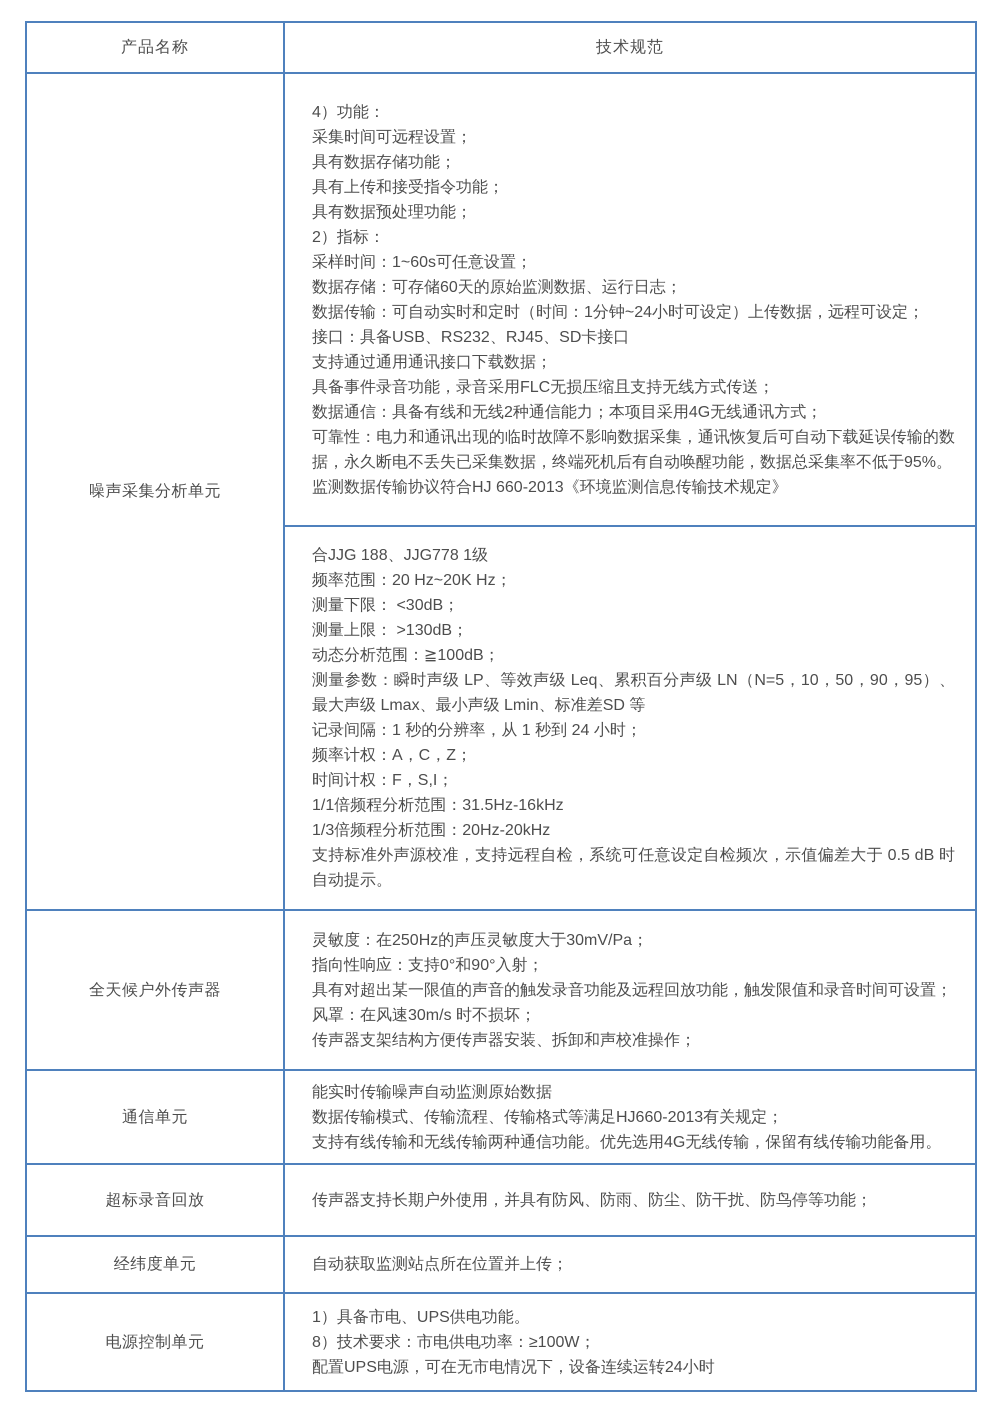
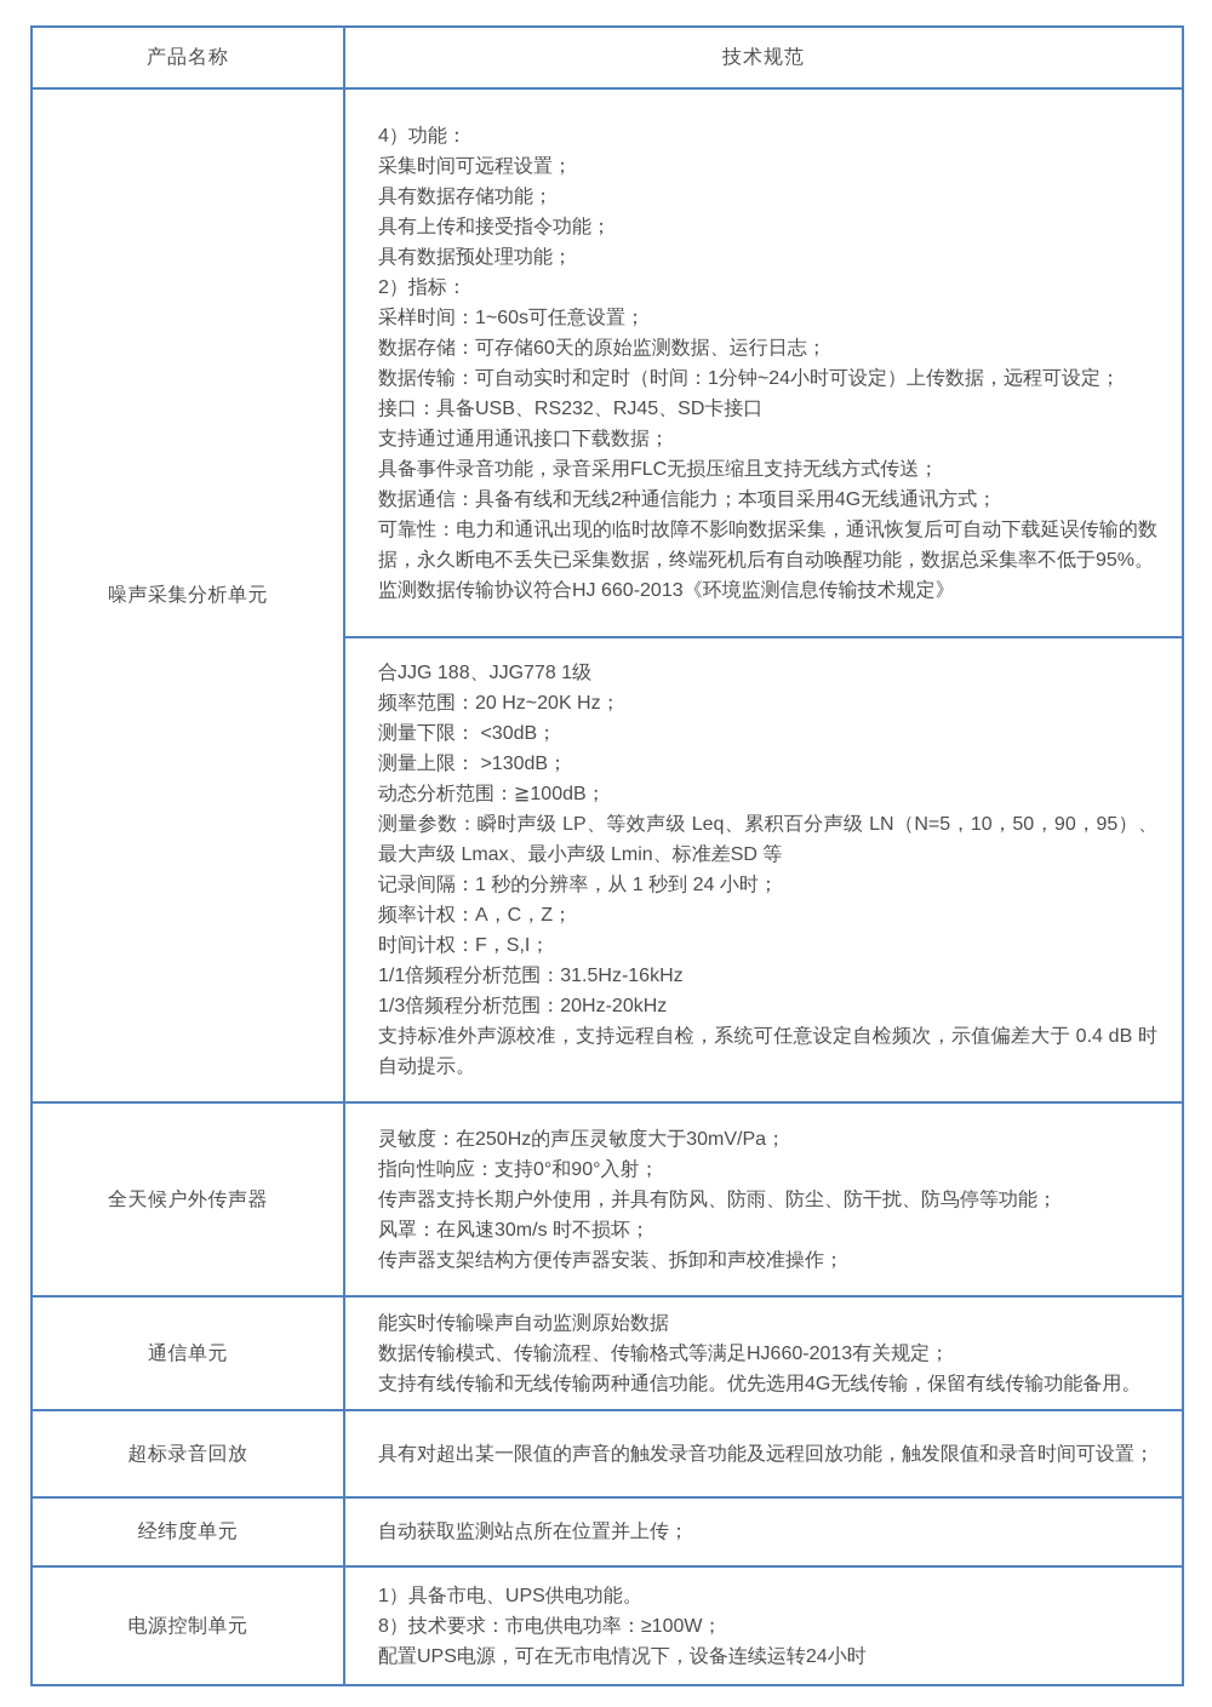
  产品名称	技术规范
  噪声采集分析单元	4）功能：采集时间可远程设置；具有数据存储功能；具有上传和接受指令功能；具有数据预处理功能；2）指标：采样时间：1~60s可任意设置；数据存储：可存储60天的原始监测数据、运行日志；数据传输：可自动实时和定时（时间：1分钟~24小时可设定）上传数据，远程可设定；接口：具备USB、RS232、RJ45、SD卡接口支持通过通用通讯接口下载数据；具备事件录音功能，录音采用FLC无损压缩且支持无线方式传送；数据通信：具备有线和无线2种通信能力；本项目采用4G无线通讯方式；可靠性：电力和通讯出现的临时故障不影响数据采集，通讯恢复后可自动下载延误传输的数据，永久断电不丢失已采集数据，终端死机后有自动唤醒功能，数据总采集率不低于95%。监测数据传输协议符合HJ 660-2013《环境监测信息传输技术规定》
- 合JJG 188、JJG778 1级频率范围：20 Hz~20K Hz；测量下限： <30dB；测量上限： >130dB；动态分析范围：≧100dB；测量参数：瞬时声级 LP、等效声级 Leq、累积百分声级 LN（N=5，10，50，90，95）、最大声级 Lmax、最小声级 Lmin、标准差SD 等记录间隔：1 秒的分辨率，从 1 秒到 24 小时；频率计权：A，C，Z；时间计权：F，S,I；1/1倍频程分析范围：31.5Hz-16kHz1/3倍频程分析范围：20Hz-20kHz支持标准外声源校准，支持远程自检，系统可任意设定自检频次，示值偏差大于 0.5 dB 时自动提示。
+ 合JJG 188、JJG778 1级频率范围：20 Hz~20K Hz；测量下限： <30dB；测量上限： >130dB；动态分析范围：≧100dB；测量参数：瞬时声级 LP、等效声级 Leq、累积百分声级 LN（N=5，10，50，90，95）、最大声级 Lmax、最小声级 Lmin、标准差SD 等记录间隔：1 秒的分辨率，从 1 秒到 24 小时；频率计权：A，C，Z；时间计权：F，S,I；1/1倍频程分析范围：31.5Hz-16kHz1/3倍频程分析范围：20Hz-20kHz支持标准外声源校准，支持远程自检，系统可任意设定自检频次，示值偏差大于 0.4 dB 时自动提示。
- 全天候户外传声器	灵敏度：在250Hz的声压灵敏度大于30mV/Pa；指向性响应：支持0°和90°入射；具有对超出某一限值的声音的触发录音功能及远程回放功能，触发限值和录音时间可设置；风罩：在风速30m/s 时不损坏；传声器支架结构方便传声器安装、拆卸和声校准操作；
+ 全天候户外传声器	灵敏度：在250Hz的声压灵敏度大于30mV/Pa；指向性响应：支持0°和90°入射；传声器支持长期户外使用，并具有防风、防雨、防尘、防干扰、防鸟停等功能；风罩：在风速30m/s 时不损坏；传声器支架结构方便传声器安装、拆卸和声校准操作；
  通信单元	能实时传输噪声自动监测原始数据数据传输模式、传输流程、传输格式等满足HJ660-2013有关规定；支持有线传输和无线传输两种通信功能。优先选用4G无线传输，保留有线传输功能备用。
- 超标录音回放	传声器支持长期户外使用，并具有防风、防雨、防尘、防干扰、防鸟停等功能；
+ 超标录音回放	具有对超出某一限值的声音的触发录音功能及远程回放功能，触发限值和录音时间可设置；
  经纬度单元	自动获取监测站点所在位置并上传；
  电源控制单元	1）具备市电、UPS供电功能。8）技术要求：市电供电功率：≥100W；配置UPS电源，可在无市电情况下，设备连续运转24小时
